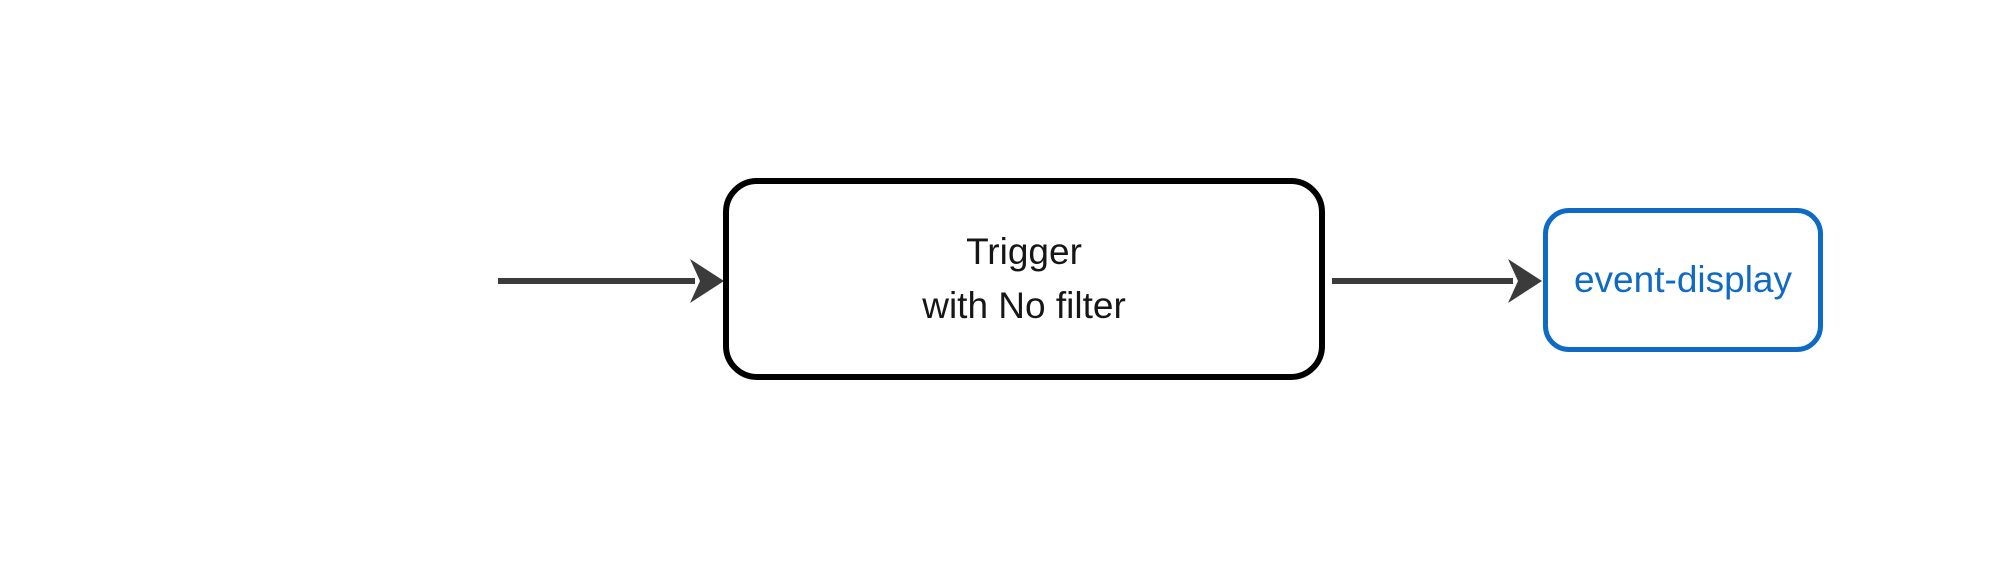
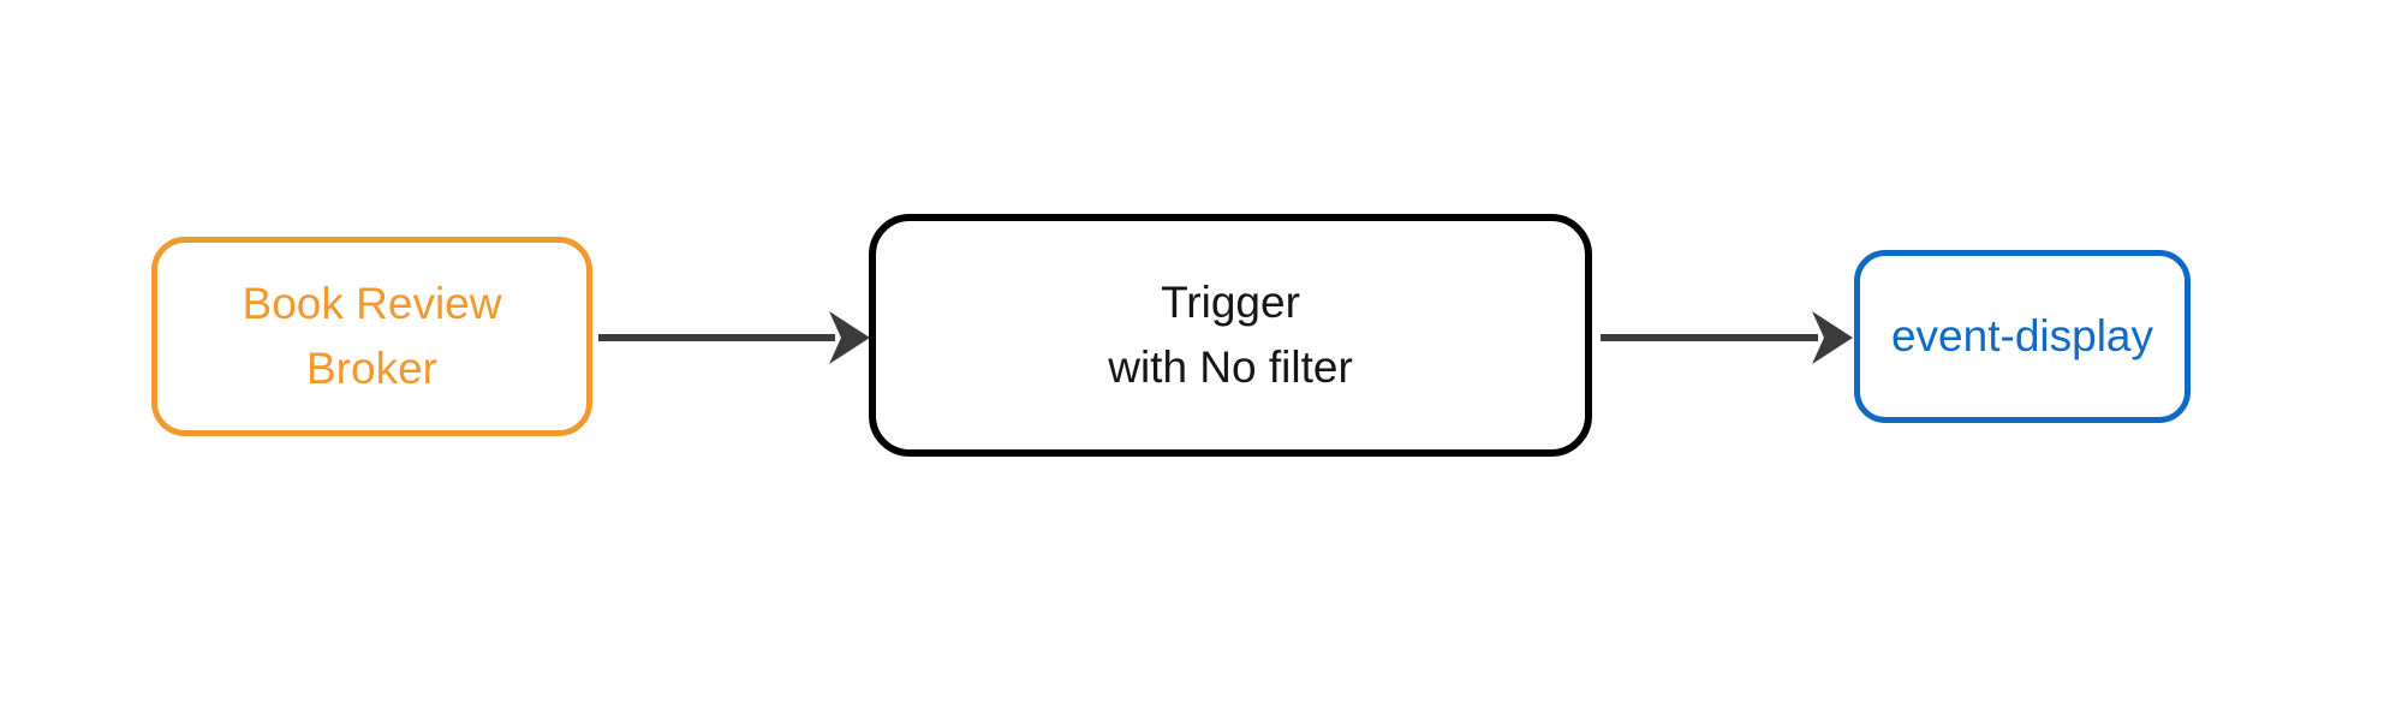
+ Book Review
+ Broker
  Trigger
  with No filter
  event-display
